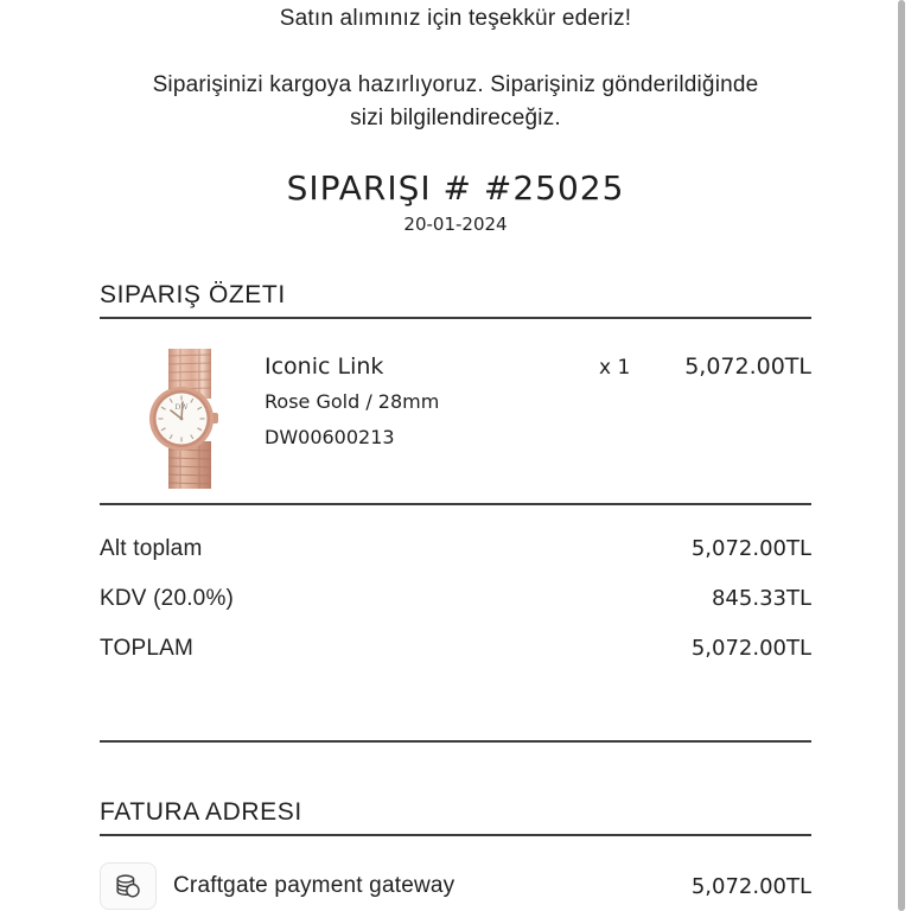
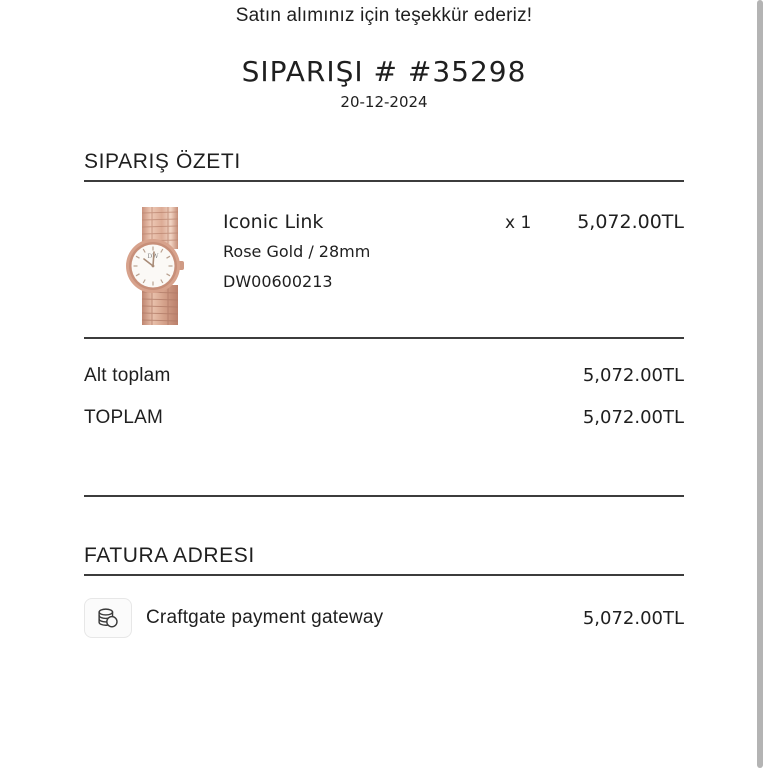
  Satın alımınız için teşekkür ederiz!
- Siparişinizi kargoya hazırlıyoruz. Siparişiniz gönderildiğinde
- sizi bilgilendireceğiz.
- SIPARIŞI # #25025
+ SIPARIŞI # #35298
- 20-01-2024
+ 20-12-2024
  SIPARIŞ ÖZETI
  Iconic Link
  Rose Gold / 28mm
  DW00600213
  x 1
  5,072.00TL
  Alt toplam
  5,072.00TL
- KDV (20.0%)
- 845.33TL
  TOPLAM
  5,072.00TL
  FATURA ADRESI
  Craftgate payment gateway
  5,072.00TL
